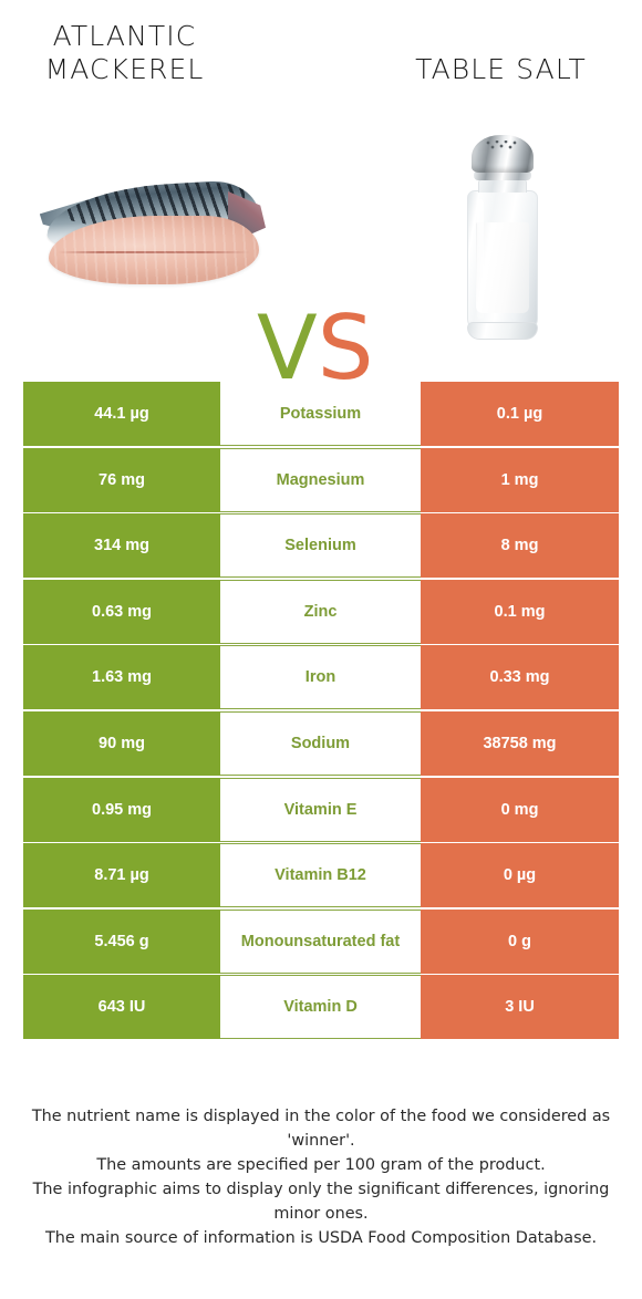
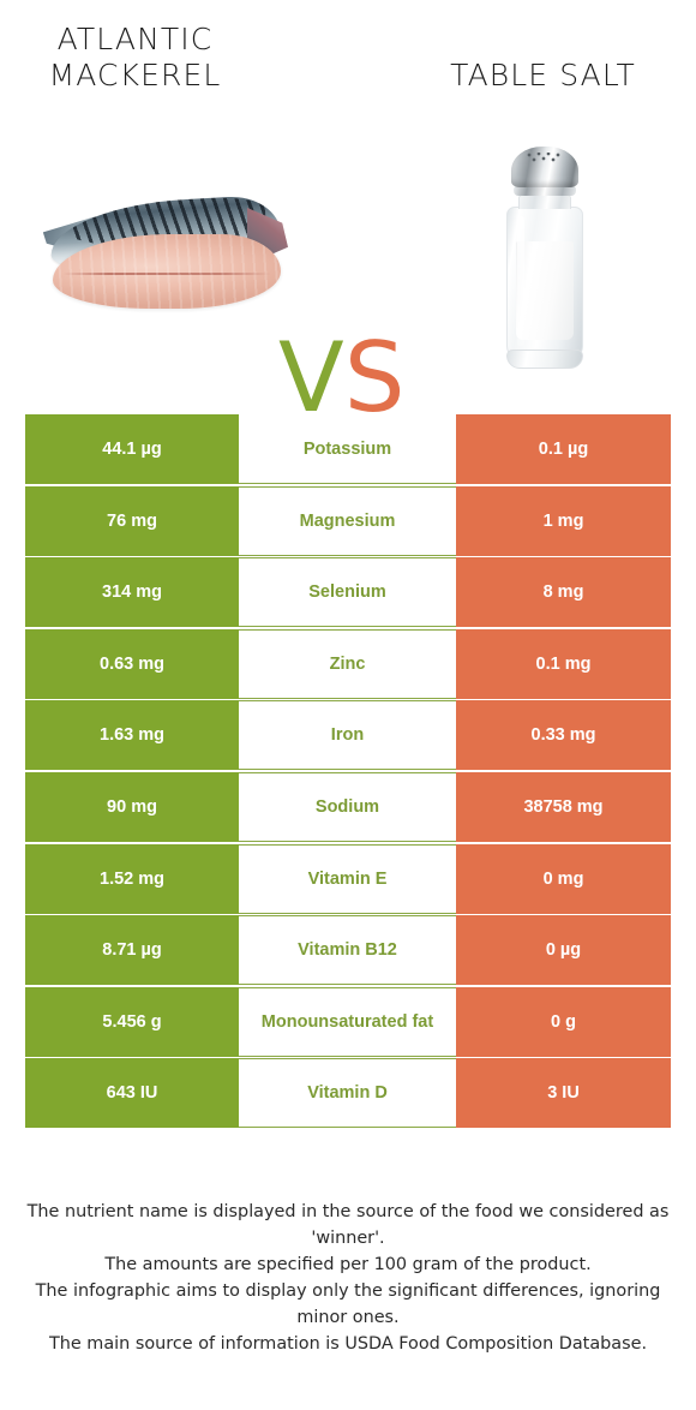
  ATLANTIC MACKEREL
  TABLE SALT
  VS
  44.1 µg
  Potassium
  0.1 µg
  76 mg
  Magnesium
  1 mg
  314 mg
  Selenium
  8 mg
  0.63 mg
  Zinc
  0.1 mg
  1.63 mg
  Iron
  0.33 mg
  90 mg
  Sodium
  38758 mg
- 0.95 mg
+ 1.52 mg
  Vitamin E
  0 mg
  8.71 µg
  Vitamin B12
  0 µg
  5.456 g
  Monounsaturated fat
  0 g
  643 IU
  Vitamin D
  3 IU
- The nutrient name is displayed in the color of the food we considered as 'winner'.
+ The nutrient name is displayed in the source of the food we considered as 'winner'.
  The amounts are specified per 100 gram of the product.
  The infographic aims to display only the significant differences, ignoring minor ones.
  The main source of information is USDA Food Composition Database.
